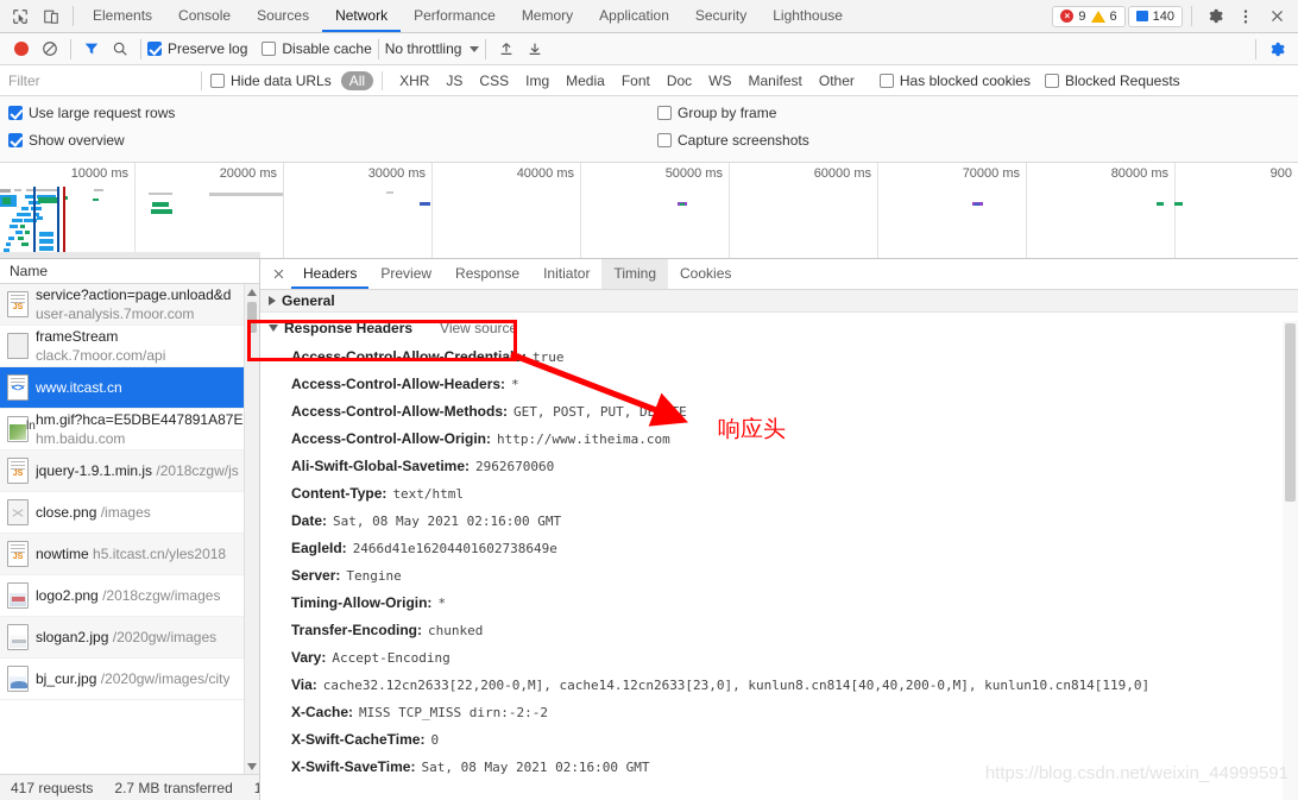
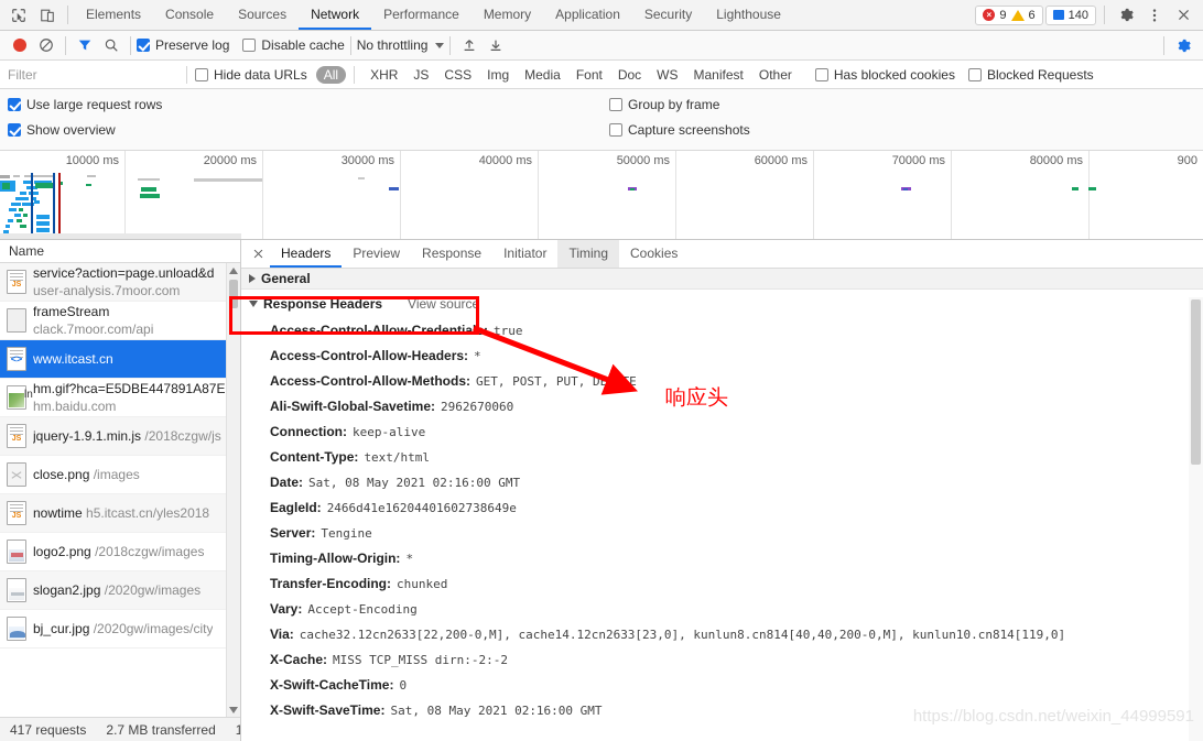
  Elements
  Console
  Sources
  Network
  Performance
  Memory
  Application
  Security
  Lighthouse
  ×
  9
  6
  140
  Preserve log
  Disable cache
  No throttling
  Filter
  Hide data URLs
  All
  XHR
  JS
  CSS
  Img
  Media
  Font
  Doc
  WS
  Manifest
  Other
  Has blocked cookies
  Blocked Requests
  Use large request rows
  Show overview
  Group by frame
  Capture screenshots
  10000 ms
  20000 ms
  30000 ms
  40000 ms
  50000 ms
  60000 ms
  70000 ms
  80000 ms
  900
  Name
  service?action=page.unload&d user-analysis.7moor.com
  frameStream clack.7moor.com/api
  <>
  www.itcast.cn
  ln
  hm.gif?hca=E5DBE447891A87E hm.baidu.com
  jquery-1.9.1.min.js /2018czgw/js
  close.png /images
  nowtime h5.itcast.cn/yles2018
  logo2.png /2018czgw/images
  slogan2.jpg /2020gw/images
  bj_cur.jpg /2020gw/images/city
  417 requests
  2.7 MB transferred
  1
  Headers
  Preview
  Response
  Initiator
  Timing
  Cookies
  General
  Response Headers
  View source
  Access-Control-Allow-Credentia
  true
  Access-Control-Allow-Headers:
  *
  Access-Control-Allow-Methods:
  GET, POST, PUT, DETE
- Access-Control-Allow-Origin:
- http://www.itheima.com
  Ali-Swift-Global-Savetime:
  2962670060
+ Connection:
+ keep-alive
  Content-Type:
  text/html
  Date:
  Sat, 08 May 2021 02:16:00 GMT
  EagleId:
  2466d41e16204401602738649e
  Server:
  Tengine
  Timing-Allow-Origin:
  *
  Transfer-Encoding:
  chunked
  Vary:
  Accept-Encoding
  Via:
  cache32.12cn2633[22,200-0,M], cache14.12cn2633[23,0], kunlun8.cn814[40,40,200-0,M], kunlun10.cn814[119,0]
  X-Cache:
  MISS TCP_MISS dirn:-2:-2
  X-Swift-CacheTime:
  0
  X-Swift-SaveTime:
  Sat, 08 May 2021 02:16:00 GMT
  响应头
  https://blog.csdn.net/weixin_44999591
